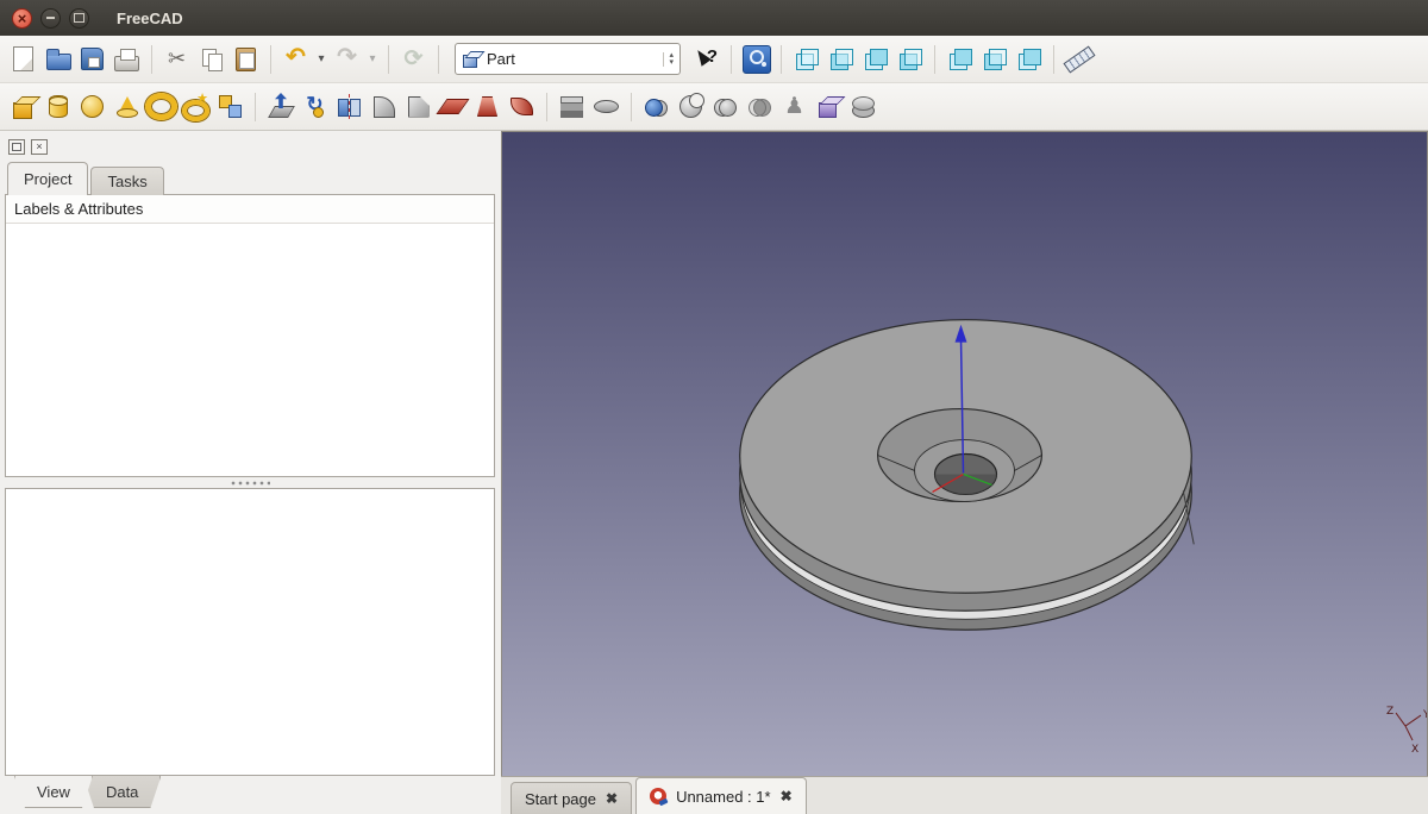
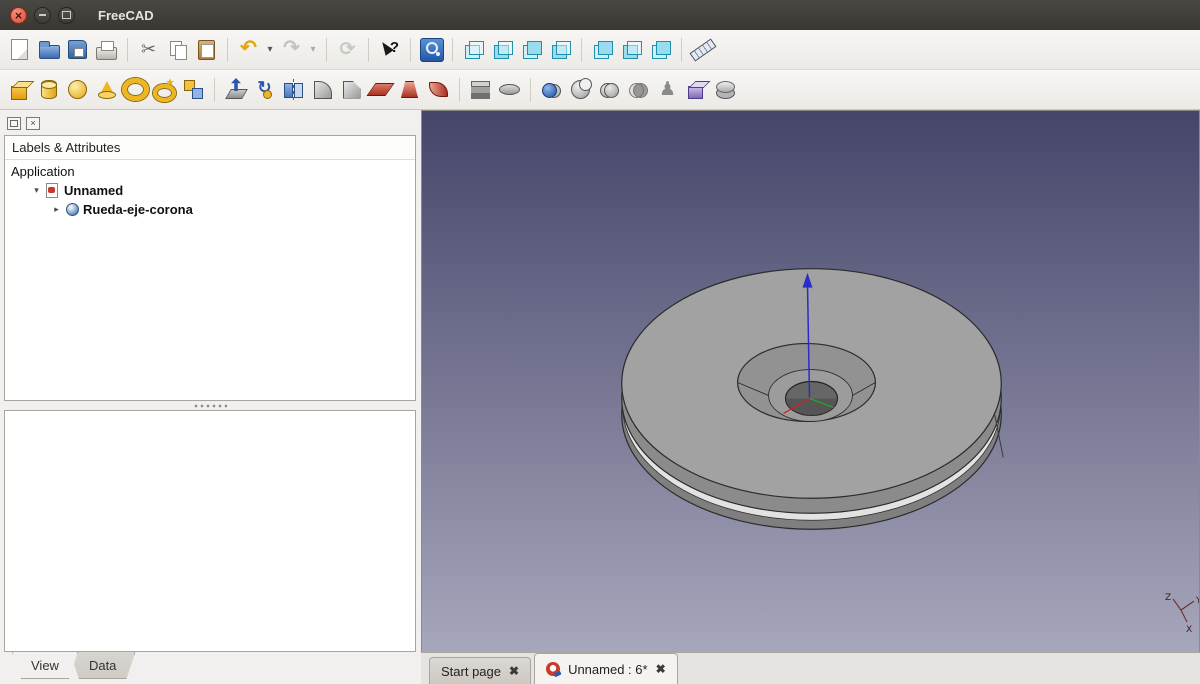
  ×
  FreeCAD
- Part
  ×
- Project
- Tasks
  Labels & Attributes
+ Application
+ ▾
+ Unnamed
+ ▸
+ Rueda-eje-corona
  View
  Data
  Z
  Y
  X
  Start page
  ✖
- Unnamed : 1*
+ Unnamed : 6*
  ✖
